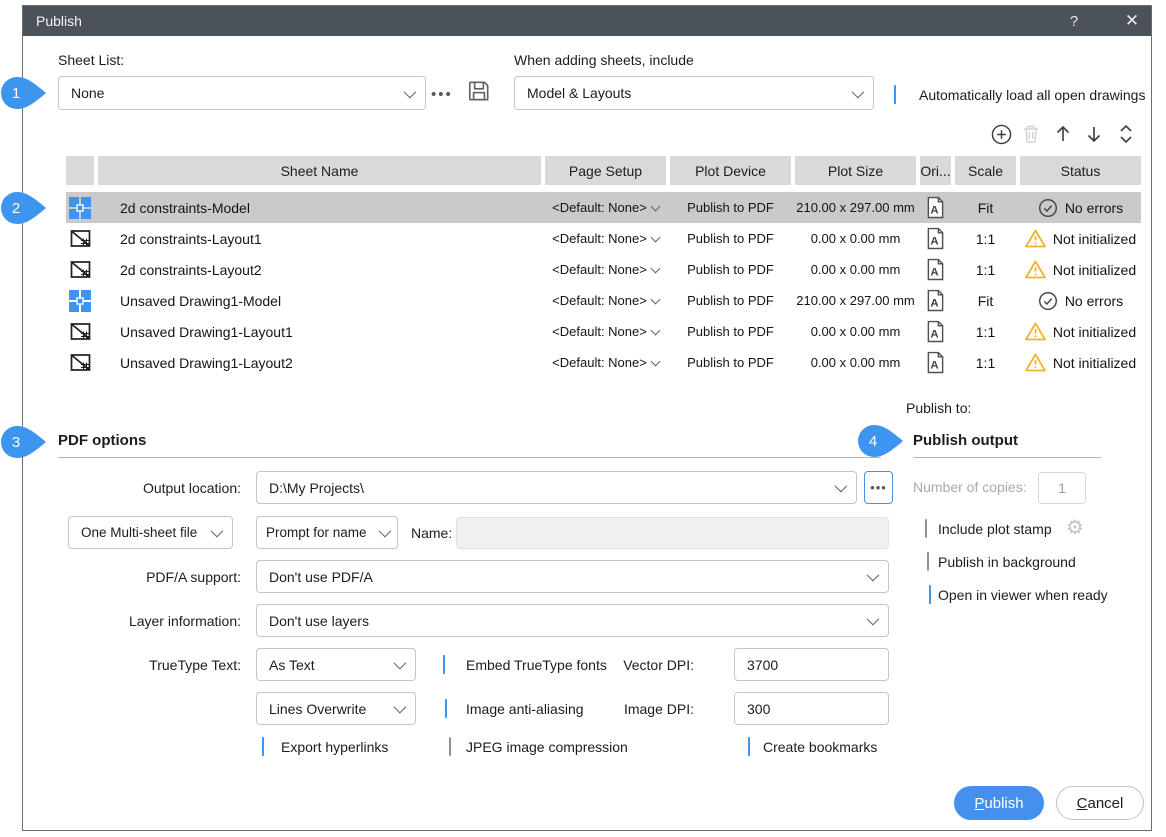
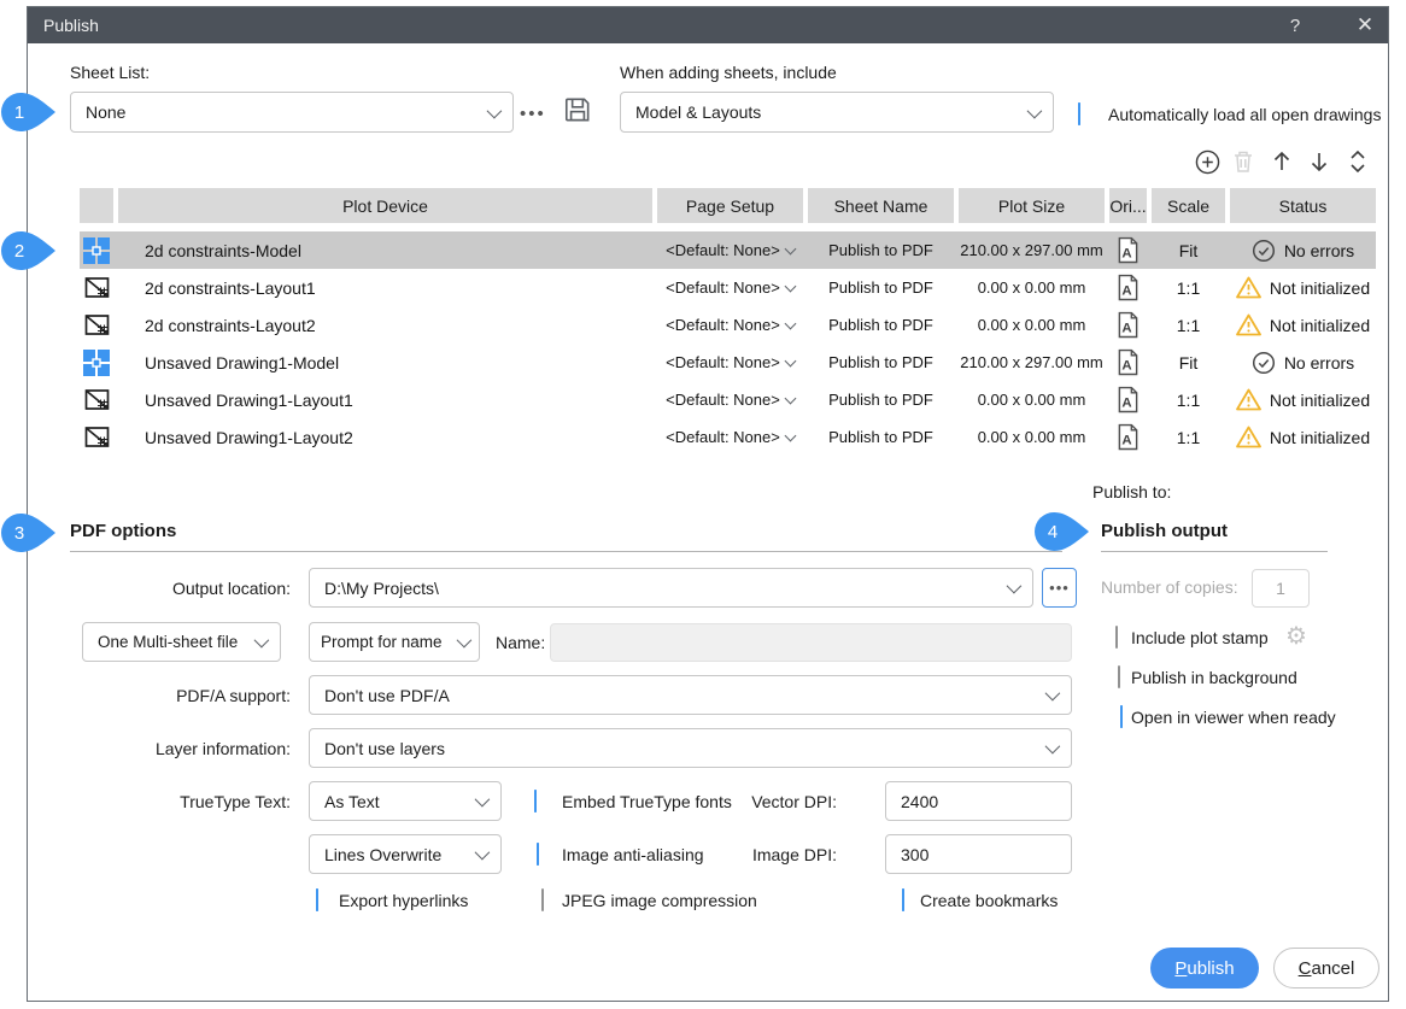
  Publish
  ?
  ✕
  Sheet List:
  None
  •••
  When adding sheets, include
  Model & Layouts
  Automatically load all open drawings
- Sheet Name
+ Plot Device
  Page Setup
- Plot Device
+ Sheet Name
  Plot Size
  Ori...
  Scale
  Status
  2d constraints-Model
  <Default: None>
  Publish to PDF
  210.00 x 297.00 mm
  A
  Fit
  No errors
  2d constraints-Layout1
  <Default: None>
  Publish to PDF
  0.00 x 0.00 mm
  A
  1:1
  Not initialized
  2d constraints-Layout2
  <Default: None>
  Publish to PDF
  0.00 x 0.00 mm
  A
  1:1
  Not initialized
  Unsaved Drawing1-Model
  <Default: None>
  Publish to PDF
  210.00 x 297.00 mm
  A
  Fit
  No errors
  Unsaved Drawing1-Layout1
  <Default: None>
  Publish to PDF
  0.00 x 0.00 mm
  A
  1:1
  Not initialized
  Unsaved Drawing1-Layout2
  <Default: None>
  Publish to PDF
  0.00 x 0.00 mm
  A
  1:1
  Not initialized
  Publish to:
  PDF options
  Publish output
  Output location:
  D:\My Projects\
  •••
  One Multi-sheet file
  Prompt for name
  Name:
  PDF/A support:
  Don't use PDF/A
  Layer information:
  Don't use layers
  TrueType Text:
  As Text
  Embed TrueType fonts
  Vector DPI:
- 3700
+ 2400
  Lines Overwrite
  Image anti-aliasing
  Image DPI:
  300
  Export hyperlinks
  JPEG image compression
  Create bookmarks
  Number of copies:
  1
  Include plot stamp
  ⚙
  Publish in background
  Open in viewer when ready
  P
  ublish
  C
  ancel
  1
  2
  3
  4
